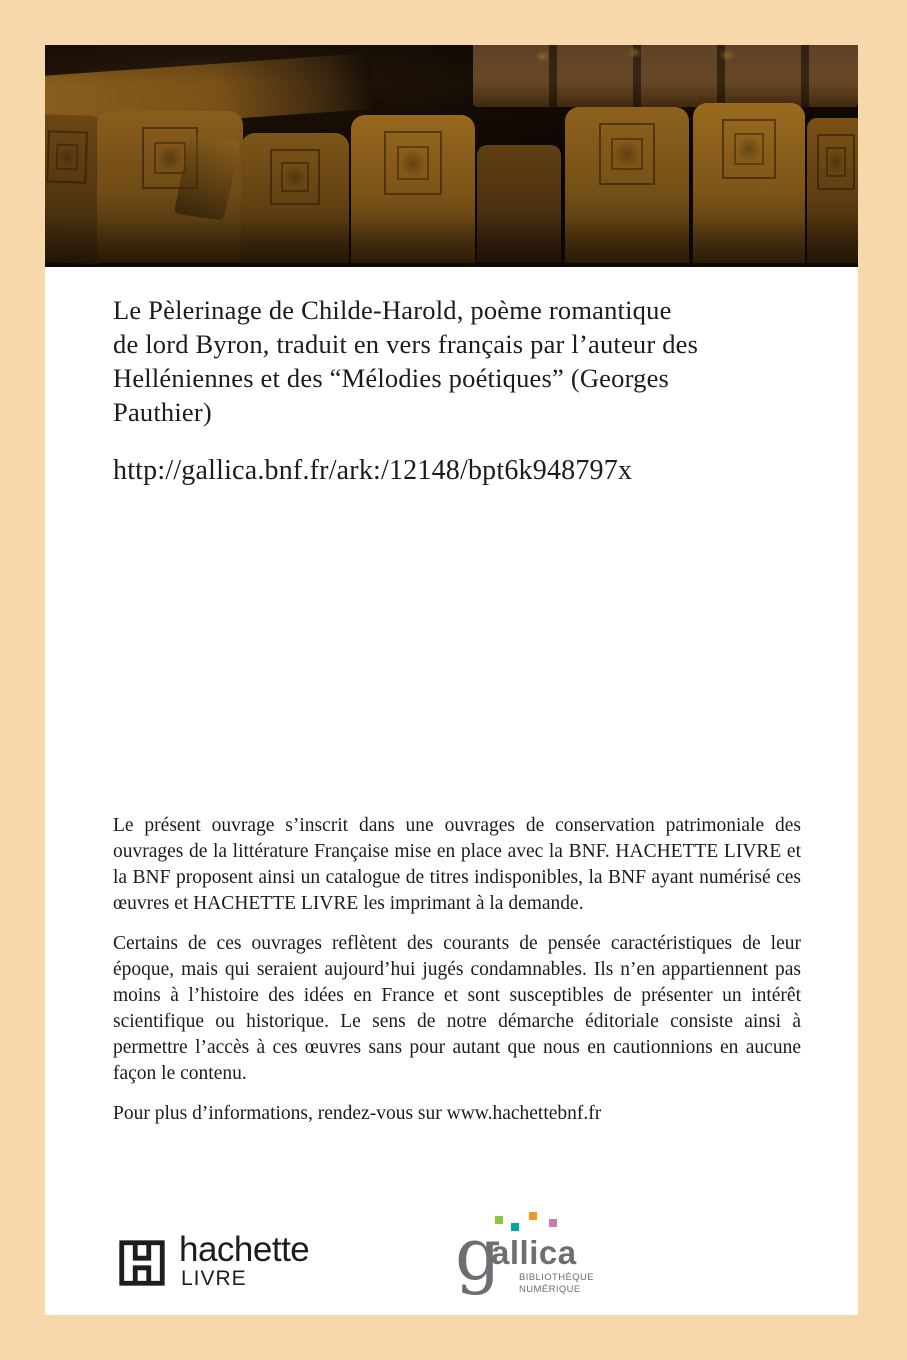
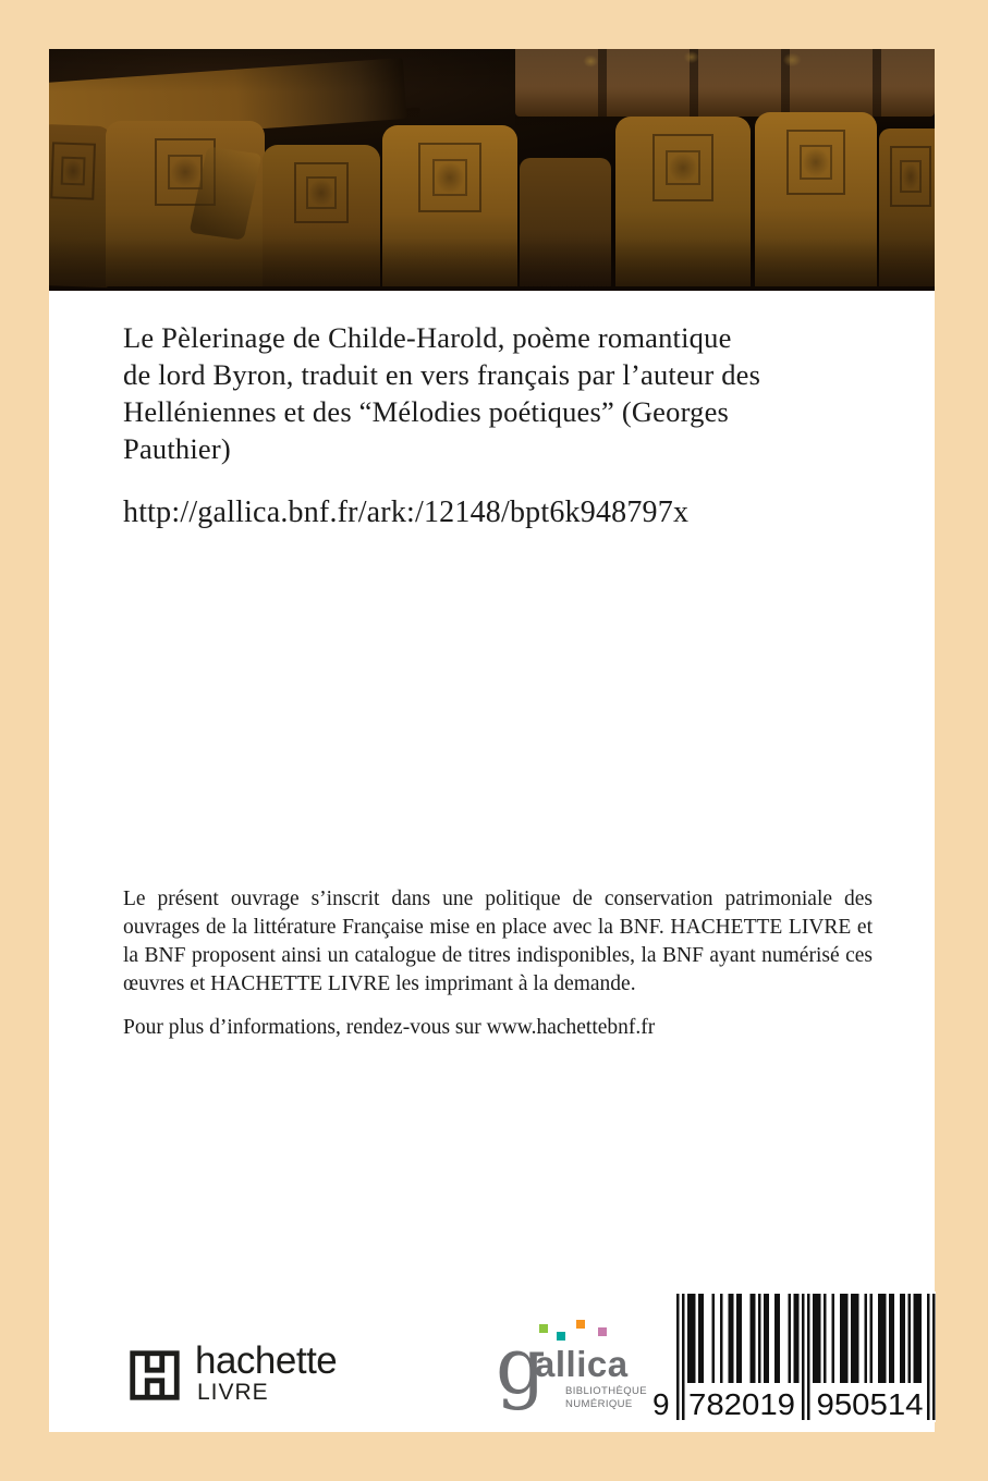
  Le Pèlerinage de Childe-Harold, poème romantique
  de lord Byron, traduit en vers français par l’auteur des
  Helléniennes et des “Mélodies poétiques” (Georges
  Pauthier)
  http://gallica.bnf.fr/ark:/12148/bpt6k948797x
- Le présent ouvrage s’inscrit dans une ouvrages de conservation patrimoniale des ouvrages de la littérature Française mise en place avec la BNF. HACHETTE LIVRE et la BNF proposent ainsi un catalogue de titres indisponibles, la BNF ayant numérisé ces œuvres et HACHETTE LIVRE les imprimant à la demande.
+ Le présent ouvrage s’inscrit dans une politique de conservation patrimoniale des ouvrages de la littérature Française mise en place avec la BNF. HACHETTE LIVRE et la BNF proposent ainsi un catalogue de titres indisponibles, la BNF ayant numérisé ces œuvres et HACHETTE LIVRE les imprimant à la demande.
- Certains de ces ouvrages reflètent des courants de pensée caractéristiques de leur époque, mais qui seraient aujourd’hui jugés condamnables. Ils n’en appartiennent pas moins à l’histoire des idées en France et sont susceptibles de présenter un intérêt scientifique ou historique. Le sens de notre démarche éditoriale consiste ainsi à permettre l’accès à ces œuvres sans pour autant que nous en cautionnions en aucune façon le contenu.
  Pour plus d’informations, rendez-vous sur www.hachettebnf.fr
  hachette
  LIVRE
  g
  allica
  BIBLIOTHÈQUE
  NUMÉRIQUE
+ 9
+ 782019
+ 950514
